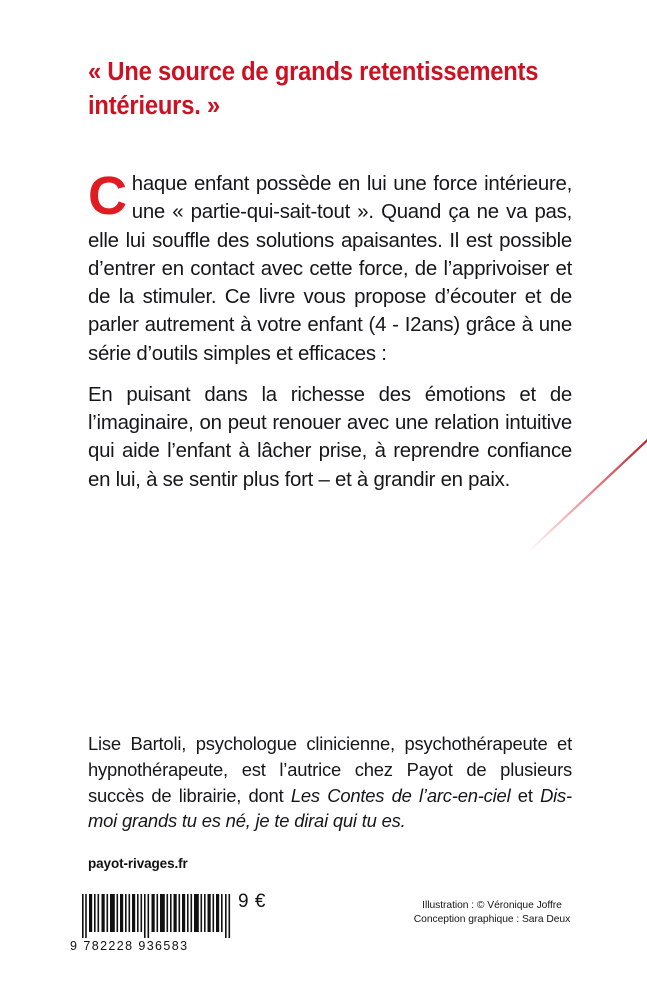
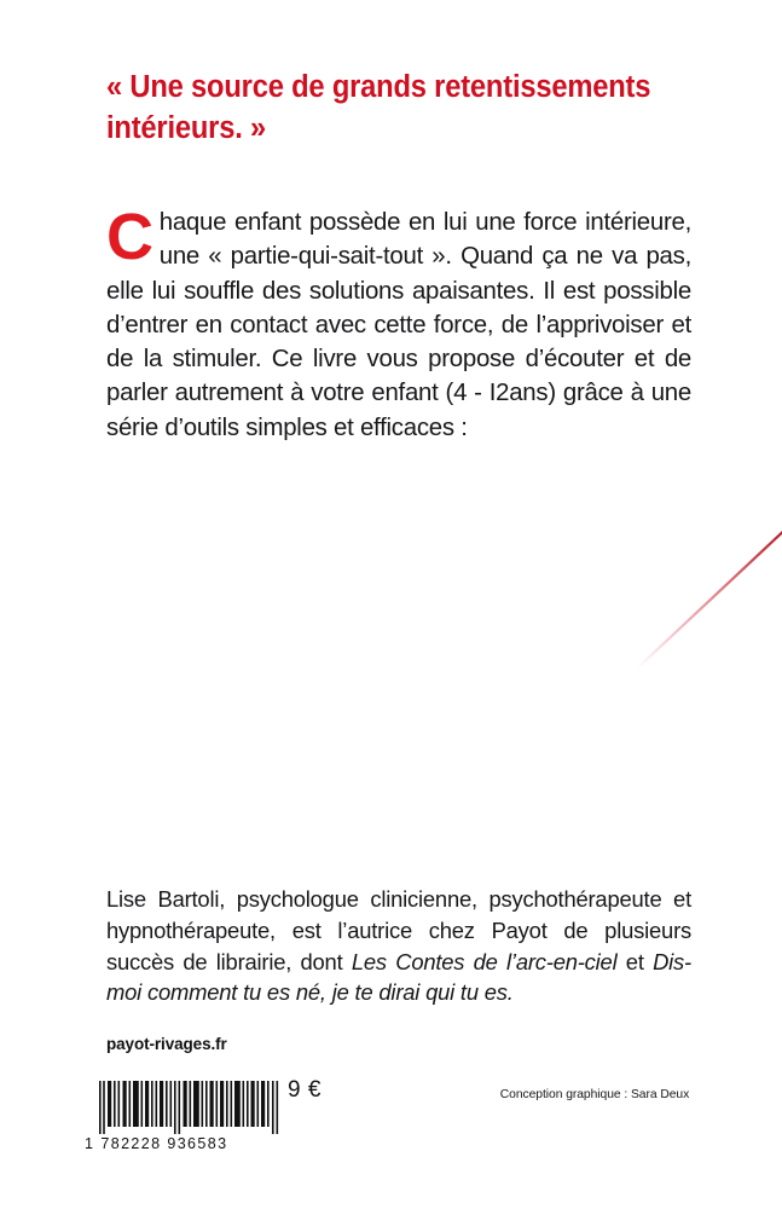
  « Une source de grands retentissements intérieurs. »
  C
  haque enfant possède en lui une force intérieure, une « partie-qui-sait-tout ». Quand ça ne va pas, elle lui souffle des solutions apaisantes. Il est possible d’entrer en contact avec cette force, de l’apprivoiser et de la stimuler. Ce livre vous propose d’écouter et de parler autrement à votre enfant (4 - I2ans) grâce à une série d’outils simples et efficaces :
- En puisant dans la richesse des émotions et de l’imaginaire, on peut renouer avec une relation intuitive qui aide l’enfant à lâcher prise, à reprendre confiance en lui, à se sentir plus fort – et à grandir en paix.
- Lise Bartoli, psychologue clinicienne, psychothérapeute et hypnothérapeute, est l’autrice chez Payot de plusieurs succès de librairie, dont Les Contes de l’arc-en-ciel et Dis-moi grands tu es né, je te dirai qui tu es.
+ Lise Bartoli, psychologue clinicienne, psychothérapeute et hypnothérapeute, est l’autrice chez Payot de plusieurs succès de librairie, dont Les Contes de l’arc-en-ciel et Dis-moi comment tu es né, je te dirai qui tu es.
  payot-rivages.fr
- 9 782228 936583
+ 1 782228 936583
  9 €
- Illustration : © Véronique Joffre
  Conception graphique : Sara Deux
